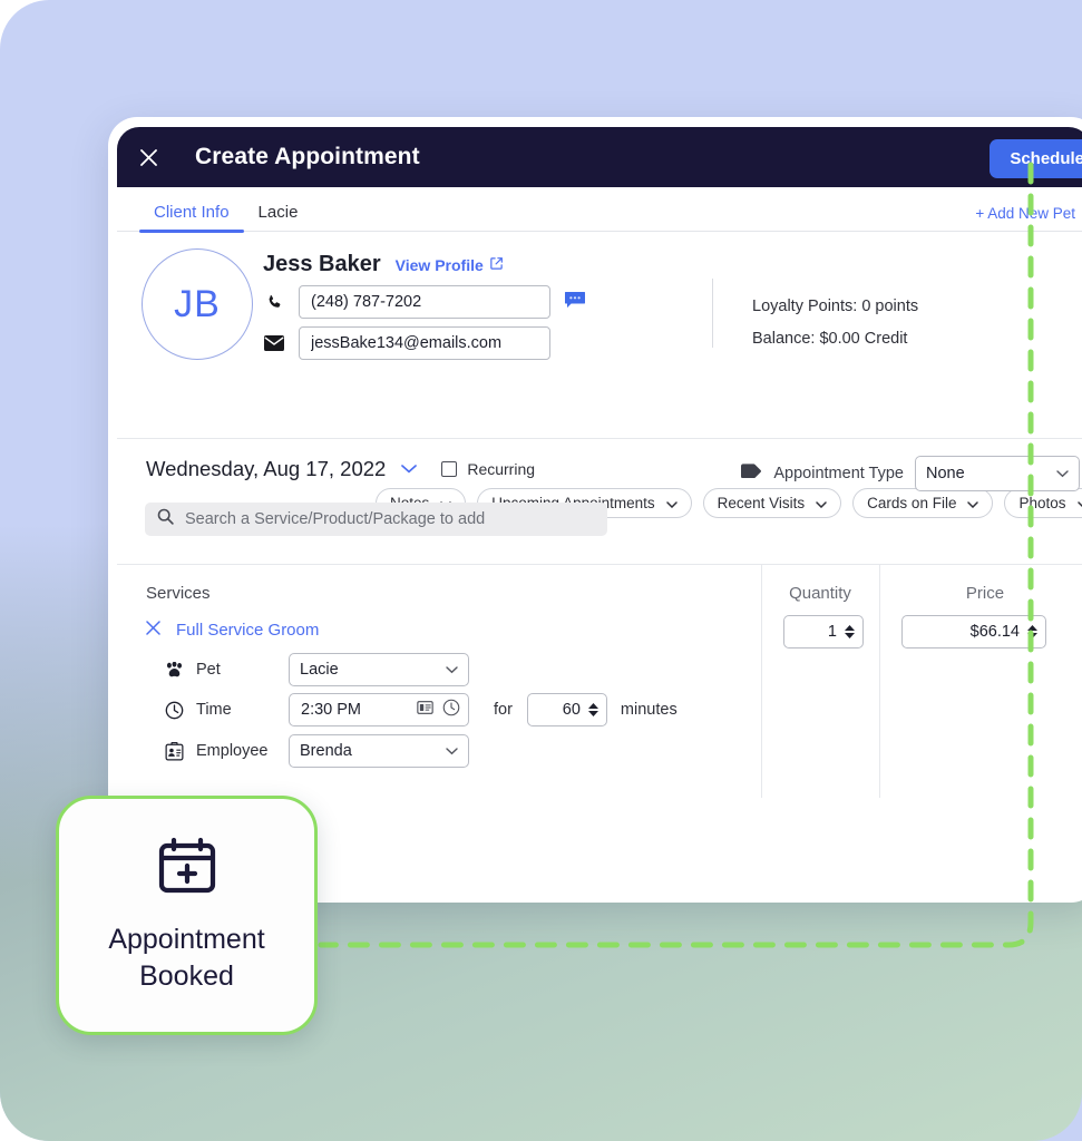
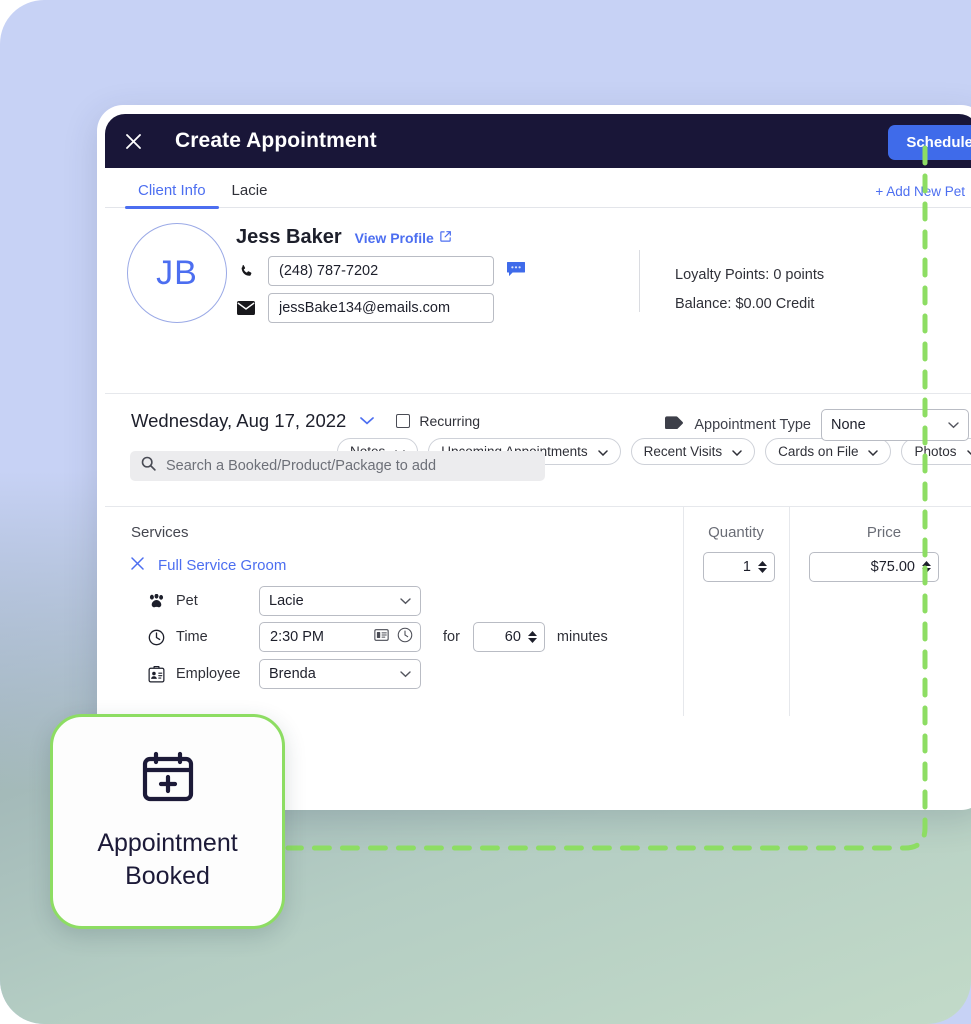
  Create Appointment
  Schedule
  Client Info
  Lacie
  + Add New Pet
  JB
  Jess Baker
  View Profile
  (248) 787-7202
  jessBake134@emails.com
  Loyalty Points: 0 points
  Balance: $0.00 Credit
  Recent Visits
  Cards on File
  Photos
  Wednesday, Aug 17, 2022
  Recurring
  Appointment Type
  None
- Search a Service/Product/Package to add
+ Search a Booked/Product/Package to add
  Services
  Quantity
  Price
  Full Service Groom
  1
- $66.14
+ $75.00
  Pet
  Lacie
  Time
  2:30 PM
  for
  60
  minutes
  Employee
  Brenda
  Appointment
  Booked
